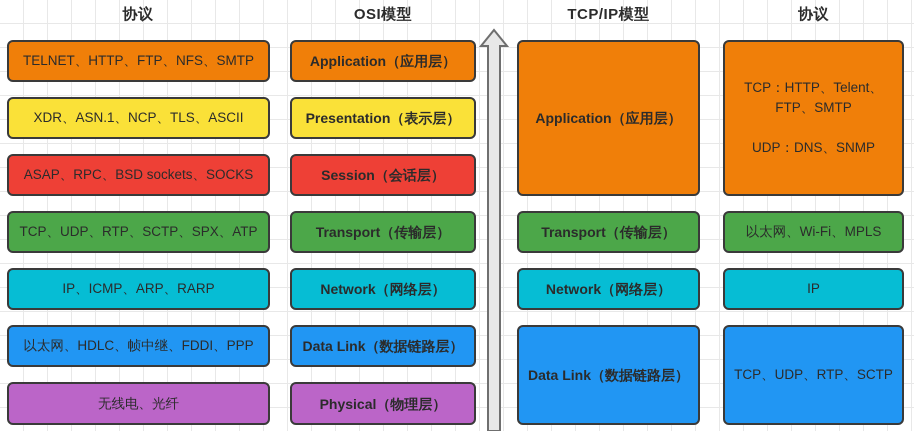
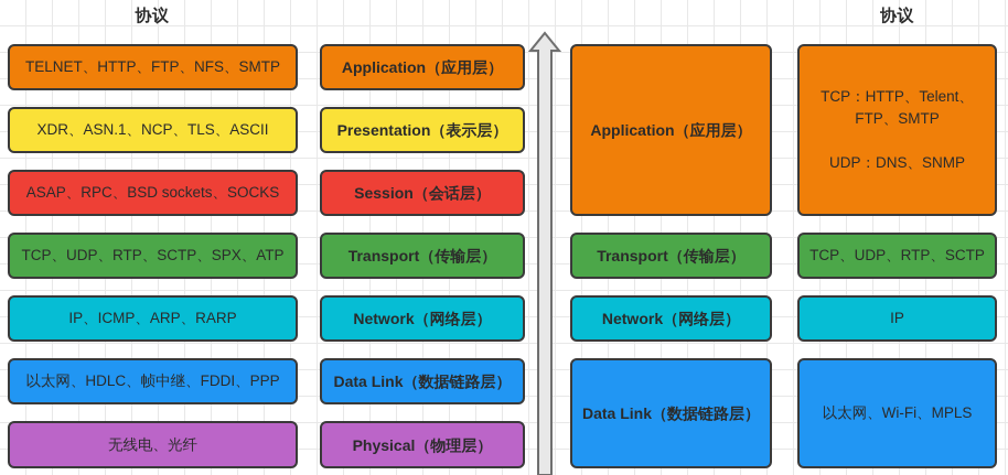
  协议
- OSI模型
- TCP/IP模型
  协议
  TELNET、HTTP、FTP、NFS、SMTP
  XDR、ASN.1、NCP、TLS、ASCII
  ASAP、RPC、BSD sockets、SOCKS
  TCP、UDP、RTP、SCTP、SPX、ATP
  IP、ICMP、ARP、RARP
  以太网、HDLC、帧中继、FDDI、PPP
  无线电、光纤
  Application（应用层）
  Presentation（表示层）
  Session（会话层）
  Transport（传输层）
  Network（网络层）
  Data Link（数据链路层）
  Physical（物理层）
  Application（应用层）
  Transport（传输层）
  Network（网络层）
  Data Link（数据链路层）
  TCP：HTTP、Telent、
  FTP、SMTP
  UDP：DNS、SNMP
- 以太网、Wi-Fi、MPLS
+ TCP、UDP、RTP、SCTP
  IP
- TCP、UDP、RTP、SCTP
+ 以太网、Wi-Fi、MPLS
